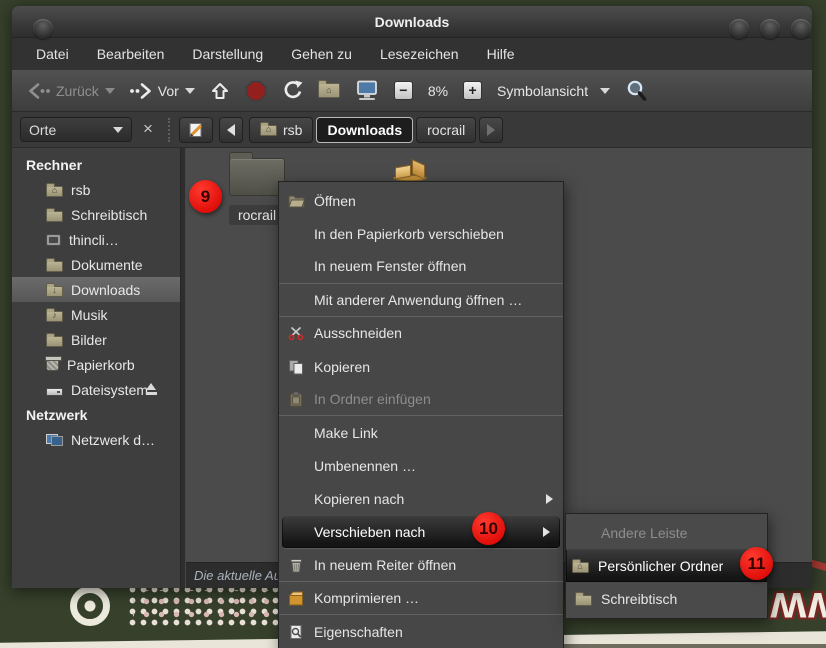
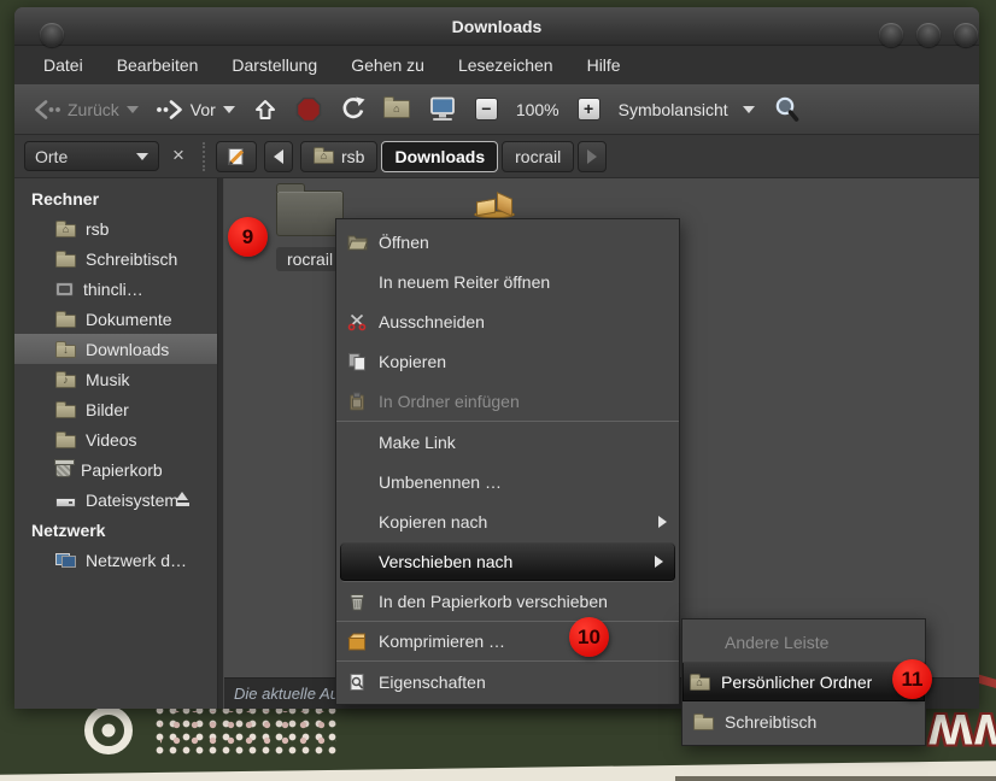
  Downloads
  Datei
  Bearbeiten
  Darstellung
  Gehen zu
  Lesezeichen
  Hilfe
  Zurück
  Vor
  ⌂
  −
- 8%
+ 100%
  +
  Symbolansicht
  Orte
  ×
  ⌂
  rsb
  Downloads
  rocrail
  Rechner
  ⌂
  rsb
  Schreibtisch
  thincli…
  Dokumente
  ↓
  Downloads
  ♪
  Musik
  Bilder
+ Videos
  Papierkorb
  Dateisystem
  Netzwerk
  Netzwerk d…
  rocrail
  Die aktuelle A
  Öffnen
- In den Papierkorb verschieben
+ In neuem Reiter öffnen
- In neuem Fenster öffnen
- Mit anderer Anwendung öffnen …
  Ausschneiden
  Kopieren
  In Ordner einfügen
  Make Link
  Umbenennen …
  Kopieren nach
  Verschieben nach
- In neuem Reiter öffnen
+ In den Papierkorb verschieben
  Komprimieren …
  Eigenschaften
  Andere Leiste
  ⌂
  Persönlicher Ordner
  Schreibtisch
  9
  10
  11
